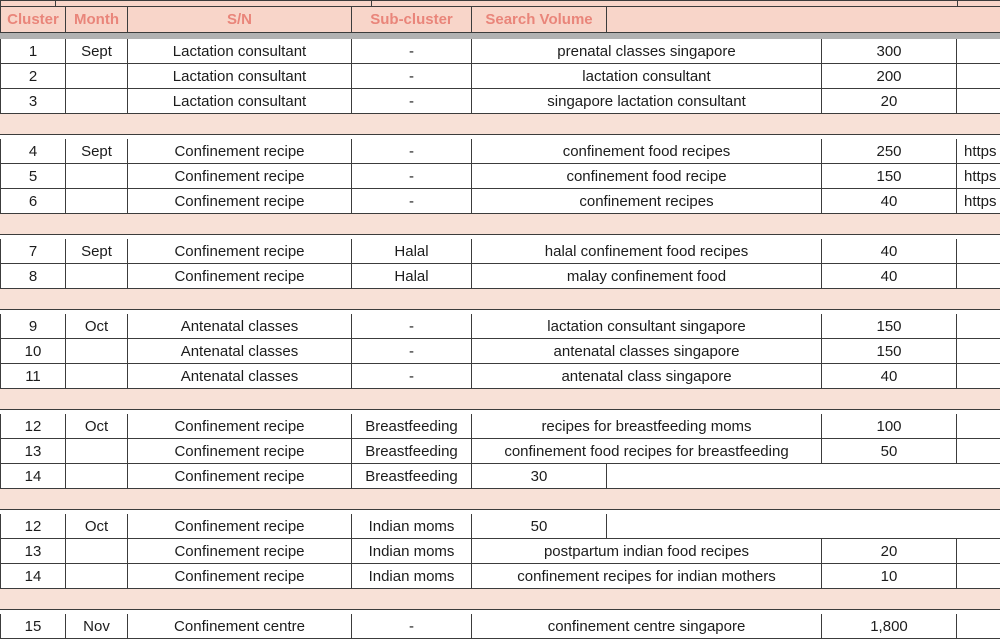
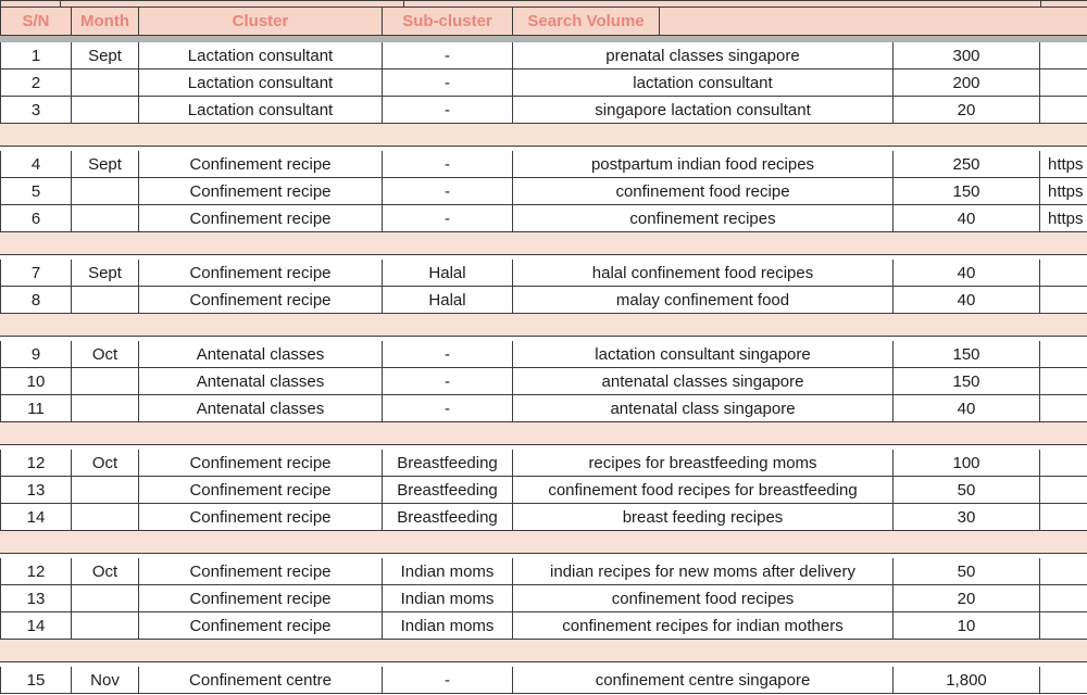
- Cluster
+ S/N
  Month
- S/N
+ Cluster
  Sub-cluster
  Search Volume
  1
  Sept
  Lactation consultant
  -
  prenatal classes singapore
  300
  2
  Lactation consultant
  -
  lactation consultant
  200
  3
  Lactation consultant
  -
  singapore lactation consultant
  20
  4
  Sept
  Confinement recipe
  -
- confinement food recipes
+ postpartum indian food recipes
  250
  https
  5
  Confinement recipe
  -
  confinement food recipe
  150
  https
  6
  Confinement recipe
  -
  confinement recipes
  40
  https
  7
  Sept
  Confinement recipe
  Halal
  halal confinement food recipes
  40
  8
  Confinement recipe
  Halal
  malay confinement food
  40
  9
  Oct
  Antenatal classes
  -
  lactation consultant singapore
  150
  10
  Antenatal classes
  -
  antenatal classes singapore
  150
  11
  Antenatal classes
  -
  antenatal class singapore
  40
  12
  Oct
  Confinement recipe
  Breastfeeding
  recipes for breastfeeding moms
  100
  13
  Confinement recipe
  Breastfeeding
  confinement food recipes for breastfeeding
  50
  14
  Confinement recipe
  Breastfeeding
+ breast feeding recipes
  30
  12
  Oct
  Confinement recipe
  Indian moms
+ indian recipes for new moms after delivery
  50
  13
  Confinement recipe
  Indian moms
- postpartum indian food recipes
+ confinement food recipes
  20
  14
  Confinement recipe
  Indian moms
  confinement recipes for indian mothers
  10
  15
  Nov
  Confinement centre
  -
  confinement centre singapore
  1,800
